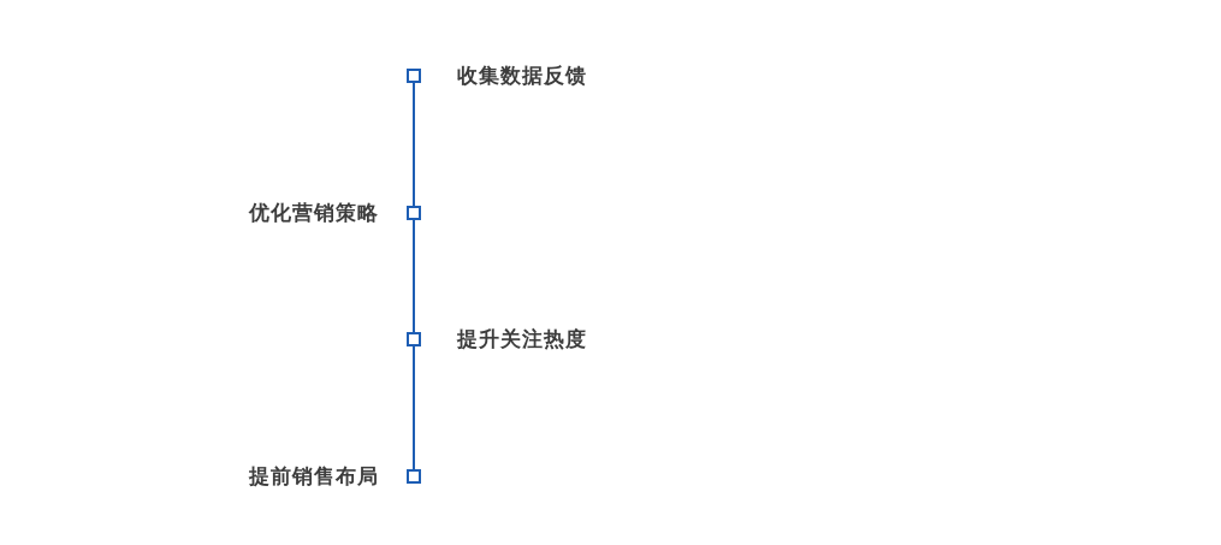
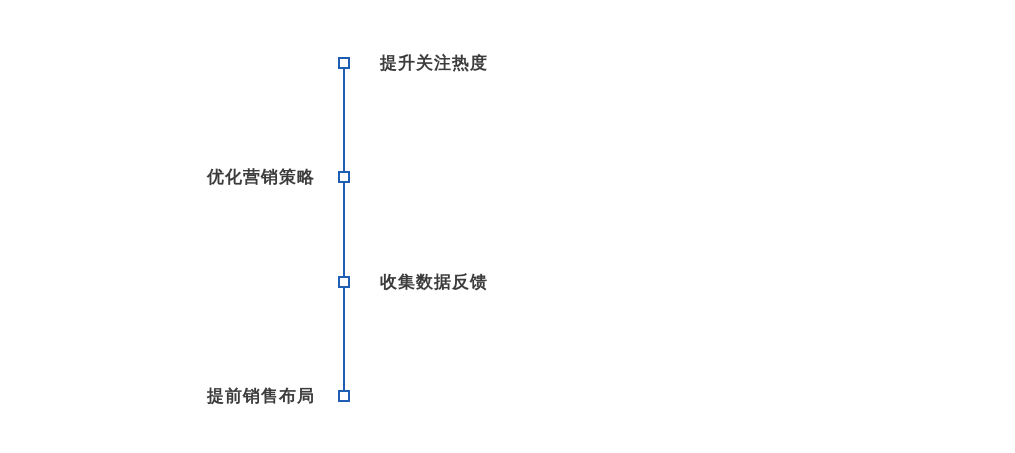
- 收集数据反馈
+ 提升关注热度
  优化营销策略
- 提升关注热度
+ 收集数据反馈
  提前销售布局
